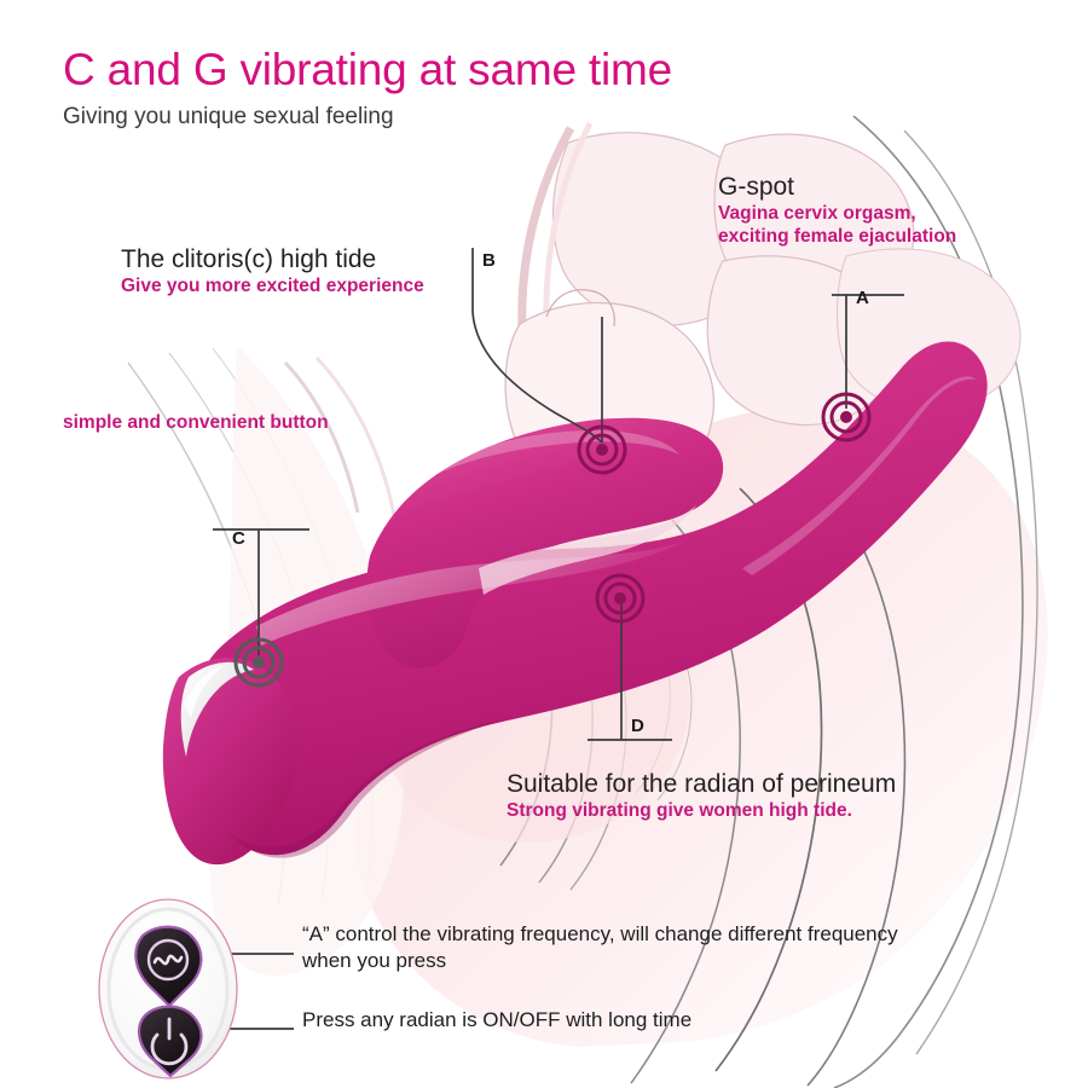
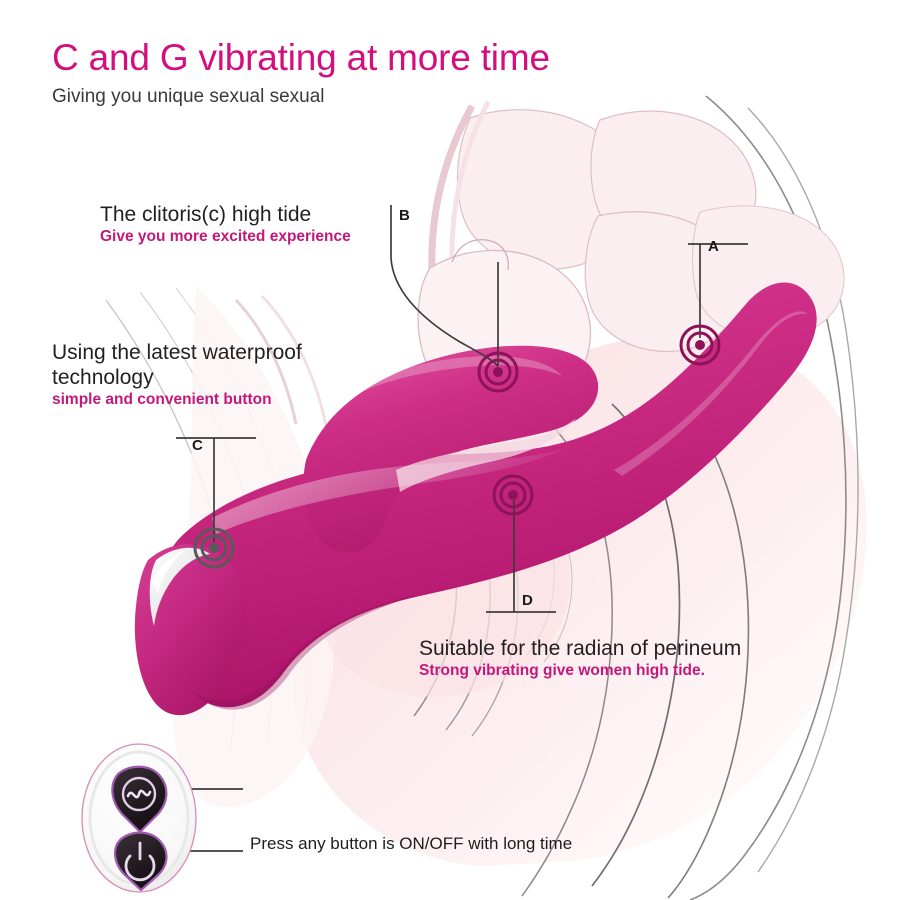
- C and G vibrating at same time
+ C and G vibrating at more time
- Giving you unique sexual feeling
+ Giving you unique sexual sexual
- G-spot
- Vagina cervix orgasm,
- exciting female ejaculation
  A
  The clitoris(c) high tide
  Give you more excited experience
  B
+ Using the latest waterproof
+ technology
  simple and convenient button
  C
  Suitable for the radian of perineum
  Strong vibrating give women high tide.
  D
- “A” control the vibrating frequency, will change different frequency
- when you press
- Press any radian is ON/OFF with long time
+ Press any button is ON/OFF with long time
